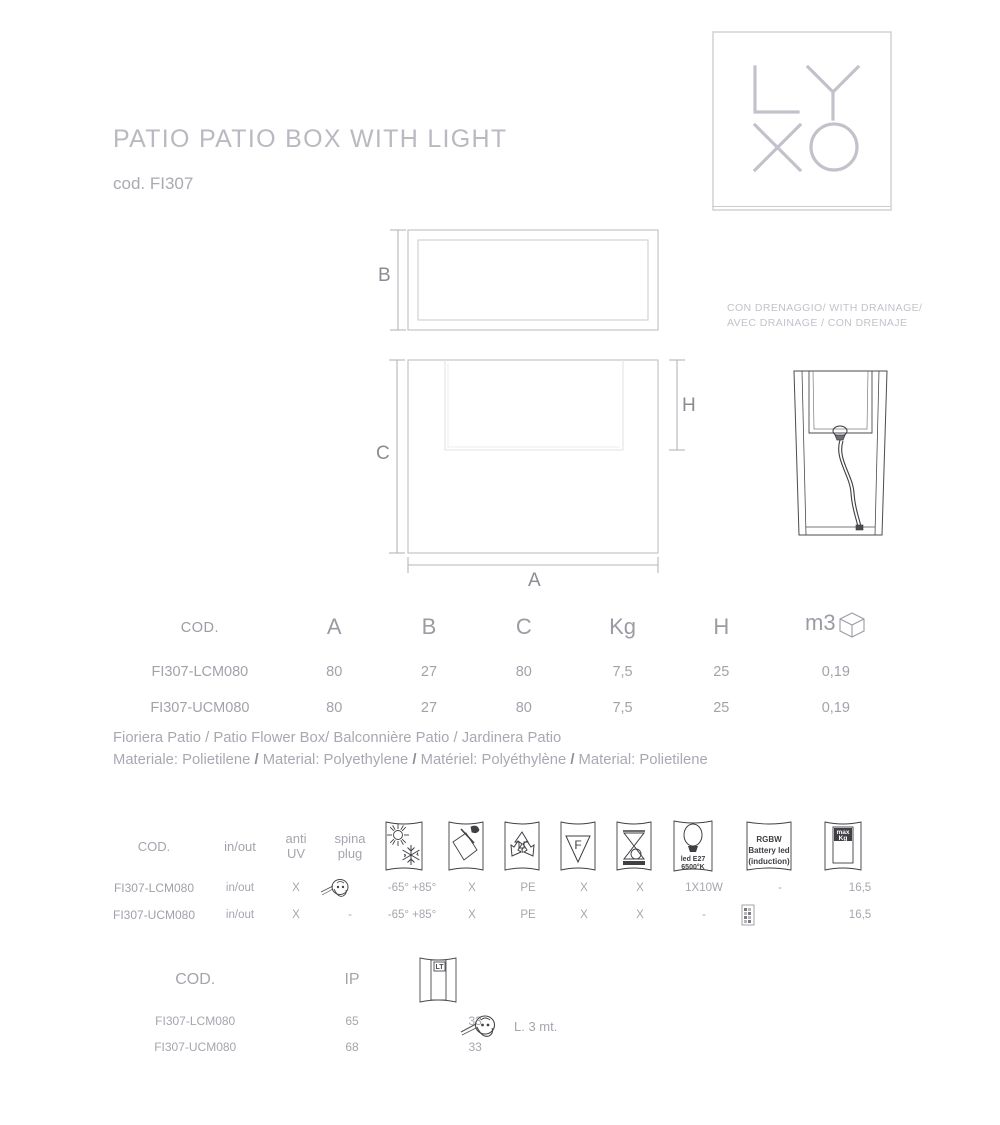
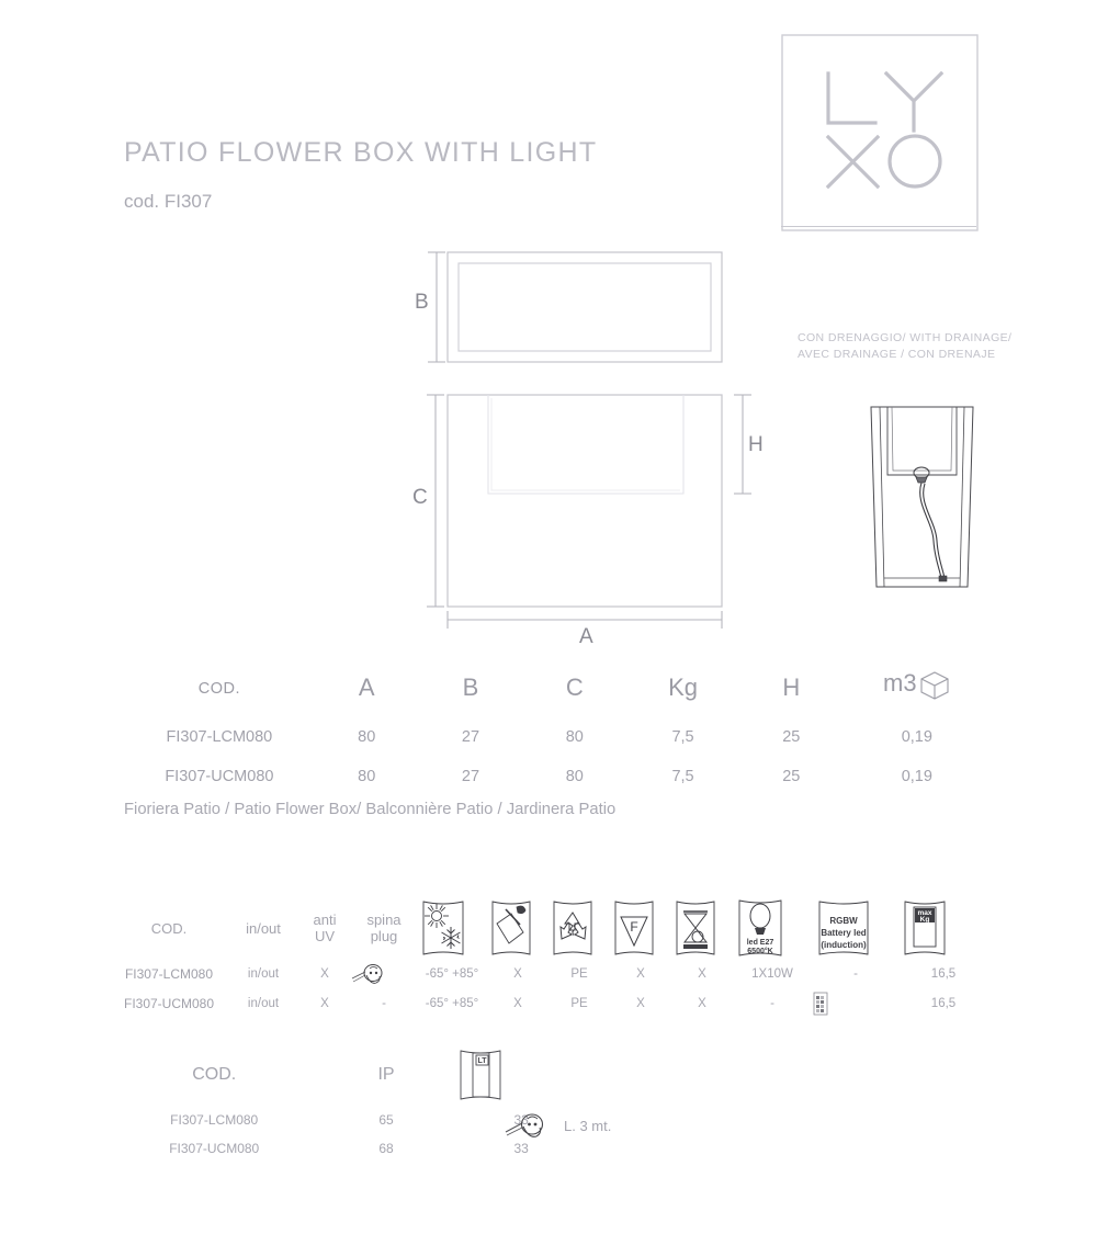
- PATIO PATIO BOX WITH LIGHT
+ PATIO FLOWER BOX WITH LIGHT
  cod. FI307
  B
  CON DRENAGGIO/ WITH DRAINAGE/
  AVEC DRAINAGE / CON DRENAJE
  C
  A
  H
  COD.	A	B	C	Kg	H	m3
  FI307-LCM080	80	27	80	7,5	25	0,19
  FI307-UCM080	80	27	80	7,5	25	0,19
  Fioriera Patio / Patio Flower Box/ Balconnière Patio / Jardinera Patio
- Materiale: Polietilene / Material: Polyethylene / Matériel: Polyéthylène / Material: Polietilene
  COD.	in/out	antiUV	spinaplug				F			RGBW Battery led (induction)
  FI307-LCM080	in/out	X		-65° +85°	X	PE	X	X	1X10W	-	16,5
  FI307-UCM080	in/out	X	-	-65° +85°	X	PE	X	X	-		16,5
  COD.	IP
  FI307-LCM080	65	33
  FI307-UCM080	68	33
  L. 3 mt.
